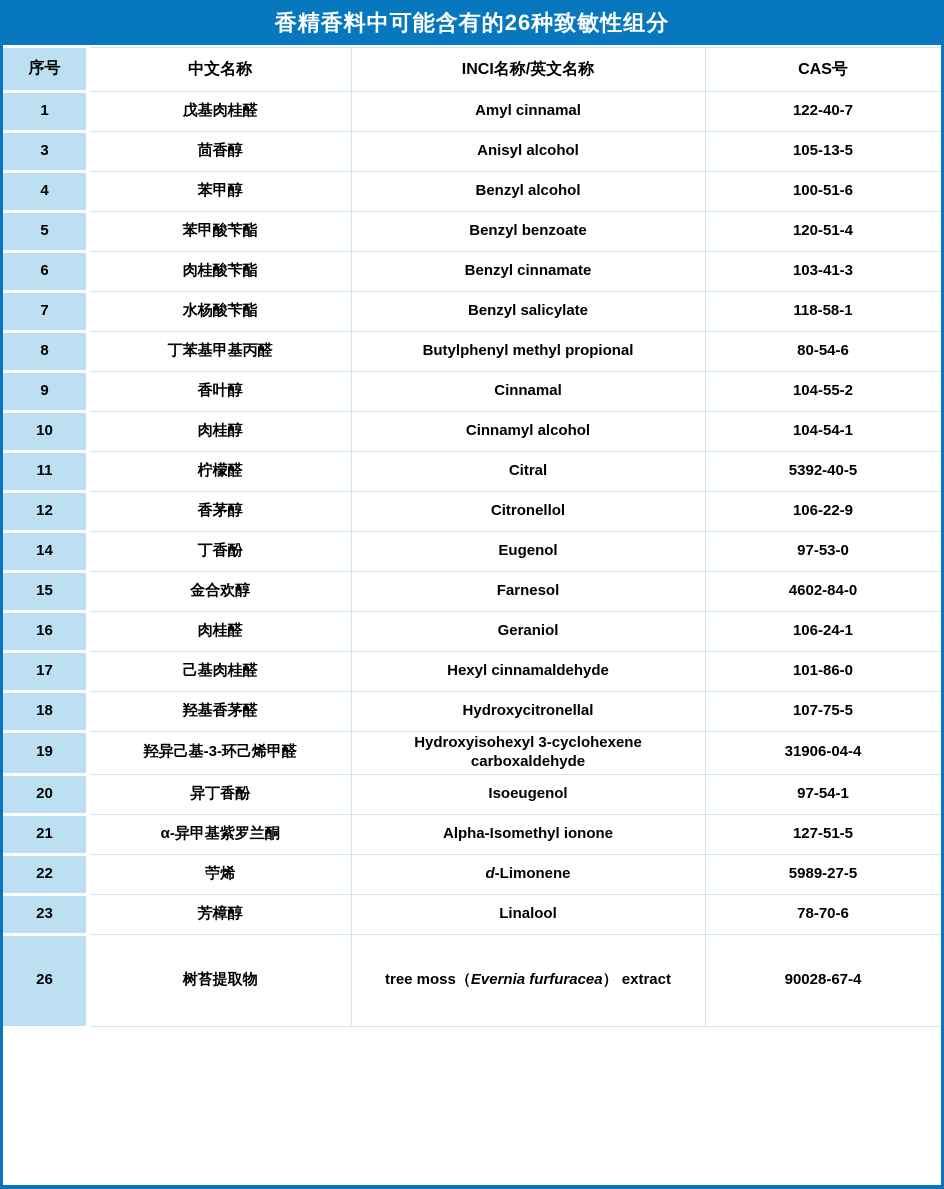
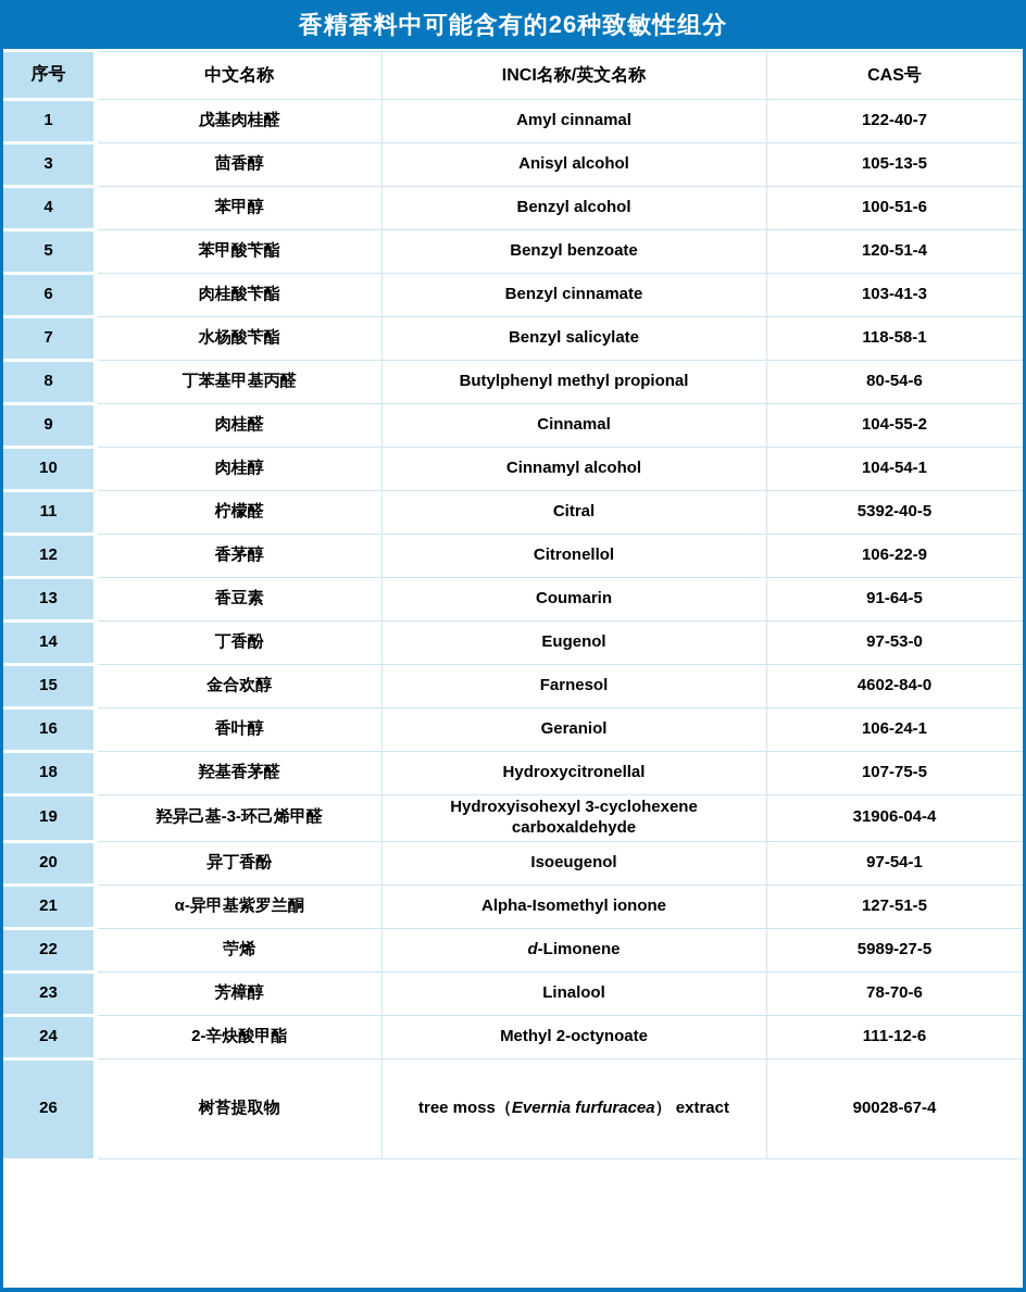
  香精香料中可能含有的26种致敏性组分
  序号	中文名称	INCI名称/英文名称	CAS号
  1	戊基肉桂醛	Amyl cinnamal	122-40-7
  3	茴香醇	Anisyl alcohol	105-13-5
  4	苯甲醇	Benzyl alcohol	100-51-6
  5	苯甲酸苄酯	Benzyl benzoate	120-51-4
  6	肉桂酸苄酯	Benzyl cinnamate	103-41-3
  7	水杨酸苄酯	Benzyl salicylate	118-58-1
  8	丁苯基甲基丙醛	Butylphenyl methyl propional	80-54-6
- 9	香叶醇	Cinnamal	104-55-2
+ 9	肉桂醛	Cinnamal	104-55-2
  10	肉桂醇	Cinnamyl alcohol	104-54-1
  11	柠檬醛	Citral	5392-40-5
  12	香茅醇	Citronellol	106-22-9
+ 13	香豆素	Coumarin	91-64-5
  14	丁香酚	Eugenol	97-53-0
  15	金合欢醇	Farnesol	4602-84-0
- 16	肉桂醛	Geraniol	106-24-1
+ 16	香叶醇	Geraniol	106-24-1
- 17	己基肉桂醛	Hexyl cinnamaldehyde	101-86-0
  18	羟基香茅醛	Hydroxycitronellal	107-75-5
  19	羟异己基-3-环己烯甲醛	Hydroxyisohexyl 3-cyclohexene carboxaldehyde	31906-04-4
  20	异丁香酚	Isoeugenol	97-54-1
  21	α-异甲基紫罗兰酮	Alpha-Isomethyl ionone	127-51-5
  22	苧烯	d-Limonene	5989-27-5
  23	芳樟醇	Linalool	78-70-6
+ 24	2-辛炔酸甲酯	Methyl 2-octynoate	111-12-6
  26	树苔提取物	tree moss（Evernia furfuracea） extract	90028-67-4
